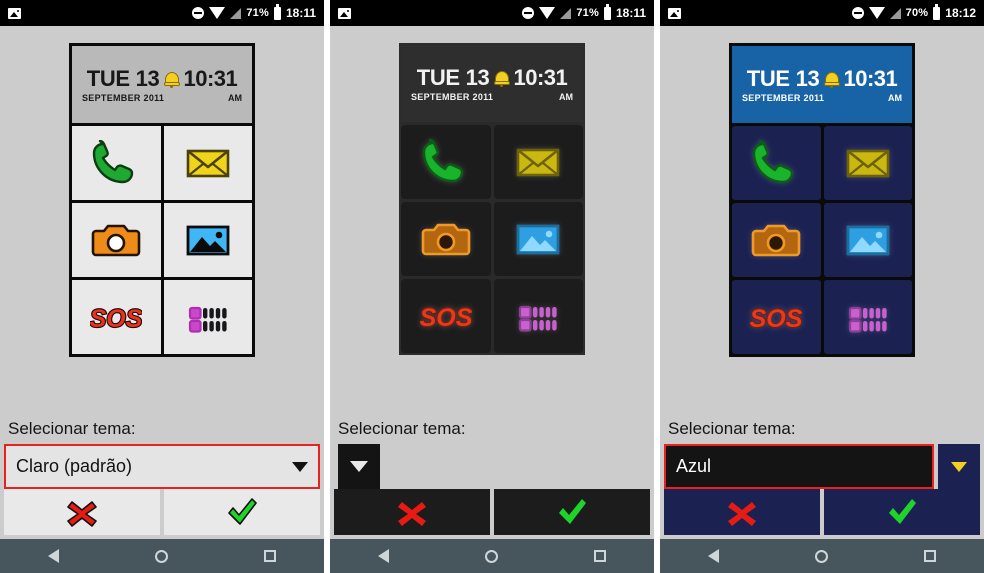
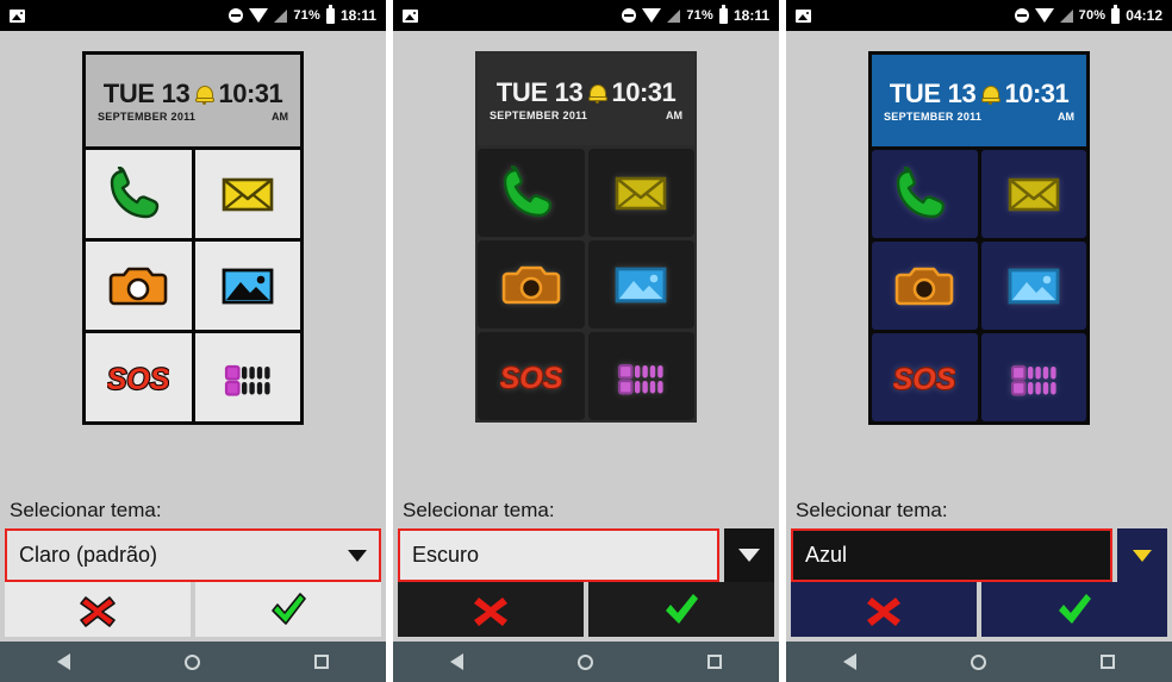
  71%
  18:11
  TUE 13
  10:31
  SEPTEMBER 2011
  AM
  SOS
  Selecionar tema:
  Claro (padrão)
  71%
  18:11
  TUE 13
  10:31
  SEPTEMBER 2011
  AM
  SOS
  Selecionar tema:
+ Escuro
  70%
- 18:12
+ 04:12
  TUE 13
  10:31
  SEPTEMBER 2011
  AM
  SOS
  Selecionar tema:
  Azul
